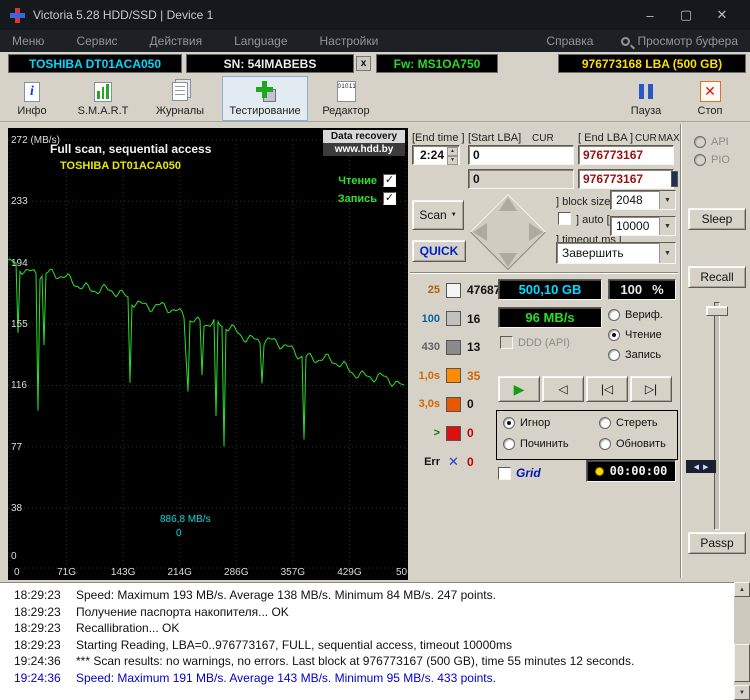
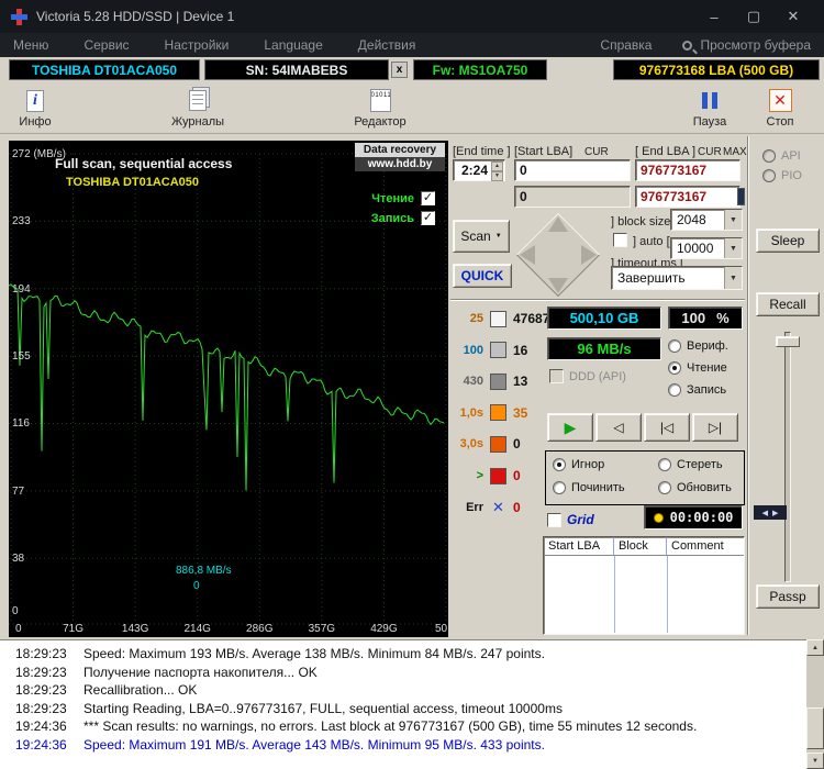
  Victoria 5.28 HDD/SSD | Device 1
  –
  ▢
  ✕
  Меню
  Сервис
- Действия
+ Настройки
  Language
- Настройки
+ Действия
  Справка
  Просмотр буфера
  TOSHIBA DT01ACA050
  SN: 54IMABEBS
  x
  Fw: MS1OA750
  976773168 LBA (500 GB)
  i
  Инфо
- S.M.A.R.T
  Журналы
- Тестирование
  Редактор
  Пауза
  ✕
  Стоп
  Full scan, sequential access
  TOSHIBA DT01ACA050
  Data recovery
  www.hdd.by
  Чтение
  ✓
  Запись
  ✓
  886,8 MB/s
  0
  272 (MB/s)
  233
  194
  155
  116
  77
  38
  0
  0
  71G
  143G
  214G
  286G
  357G
  429G
  50
  [End time ]
  2:24
  [Start LBA]
  CUR
  0
  [ End LBA ]
  CUR
  MAX
  976773167
  0
  976773167
  Scan
  ] block size
  2048
  ] auto [
  ] timeout,ms [
  10000
  QUICK
  Завершить
  25
  100
  16
  430
  13
  1,0s
  35
  3,0s
  0
  >
  0
  Err
  ✕
  0
  500,10 GB
  100
  %
  96 MB/s
  Вериф.
  Чтение
  Запись
  DDD (API)
  ▶
  ◁
  |◁
  ▷|
  Игнор
  Стереть
  Починить
  Обновить
  Grid
  00:00:00
+ Start LBA
+ Block
+ Comment
  API
  PIO
  Sleep
  Recall
  Passp
  18:29:23
  Speed: Maximum 193 MB/s. Average 138 MB/s. Minimum 84 MB/s. 247 points.
  18:29:23
  Получение паспорта накопителя... OK
  18:29:23
  Recallibration... OK
  18:29:23
  Starting Reading, LBA=0..976773167, FULL, sequential access, timeout 10000ms
  19:24:36
  *** Scan results: no warnings, no errors. Last block at 976773167 (500 GB), time 55 minutes 12 seconds.
  19:24:36
  Speed: Maximum 191 MB/s. Average 143 MB/s. Minimum 95 MB/s. 433 points.
